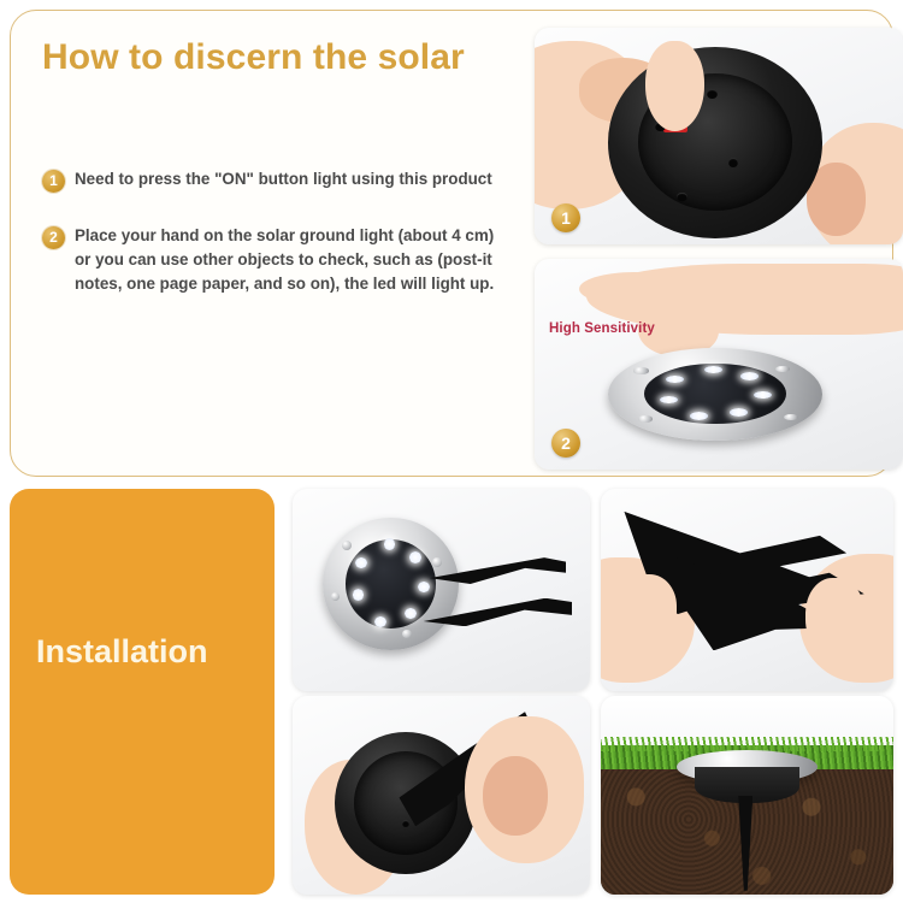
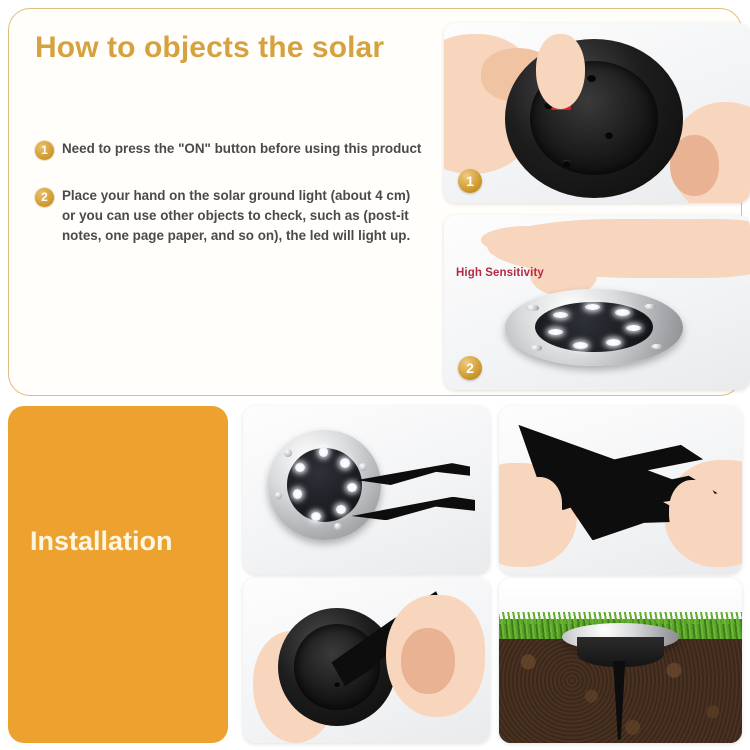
- How to discern the solar
+ How to objects the solar
  1
- Need to press the "ON" button light using this product
+ Need to press the "ON" button before using this product
  2
  Place your hand on the solar ground light (about 4 cm) or you can use other objects to check, such as (post-it notes, one page paper, and so on), the led will light up.
  1
  High Sensitivity
  2
  Installation
